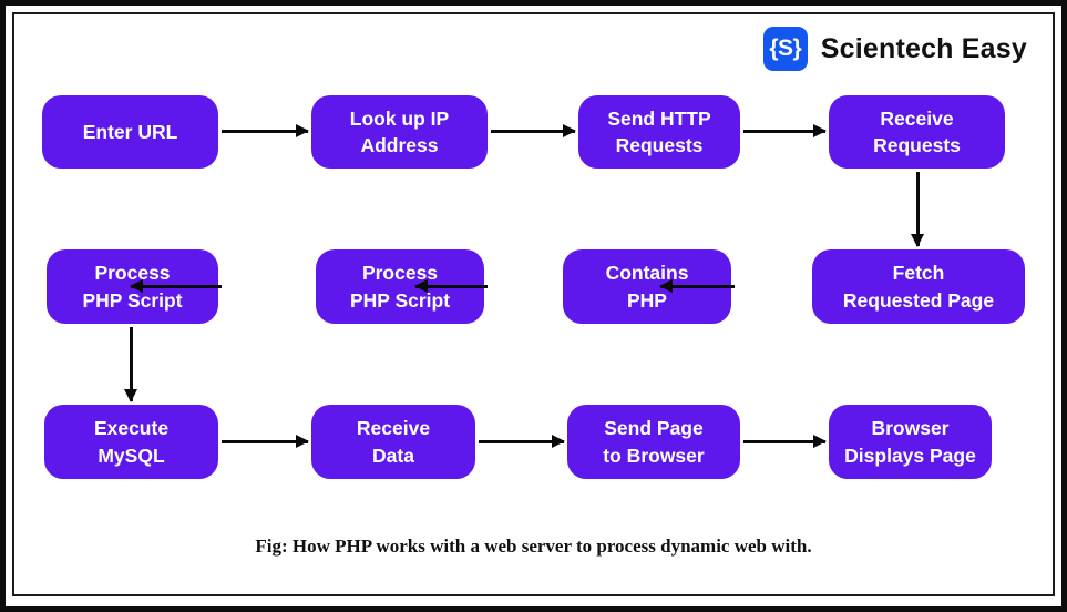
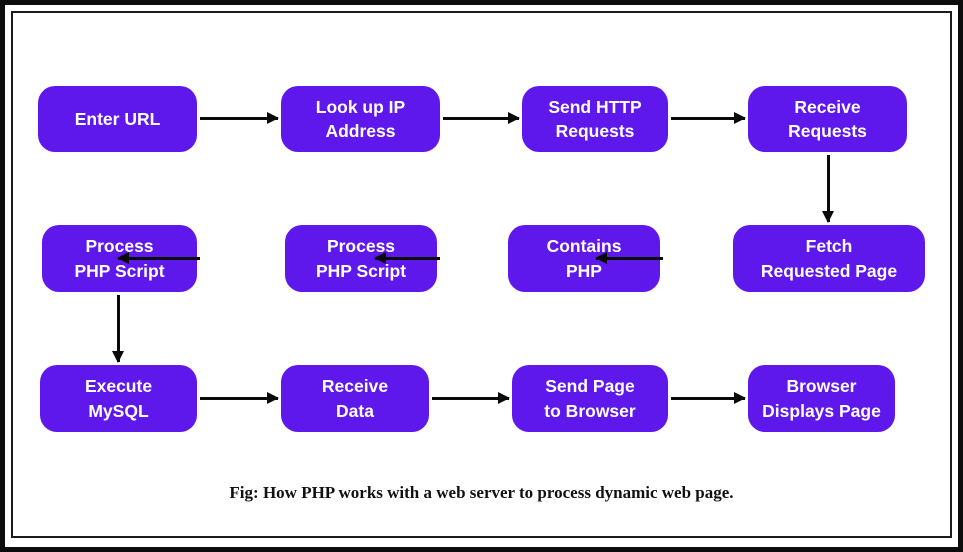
- {S}
- Scientech Easy
  Enter URL
  Look up IP
  Address
  Send HTTP
  Requests
  Receive
  Requests
  Fetch
  Requested Page
  Contains
  PHP
  Process
  PHP Script
  Process
  PHP Script
  Execute
  MySQL
  Receive
  Data
  Send Page
  to Browser
  Browser
  Displays Page
- Fig: How PHP works with a web server to process dynamic web with.
+ Fig: How PHP works with a web server to process dynamic web page.
